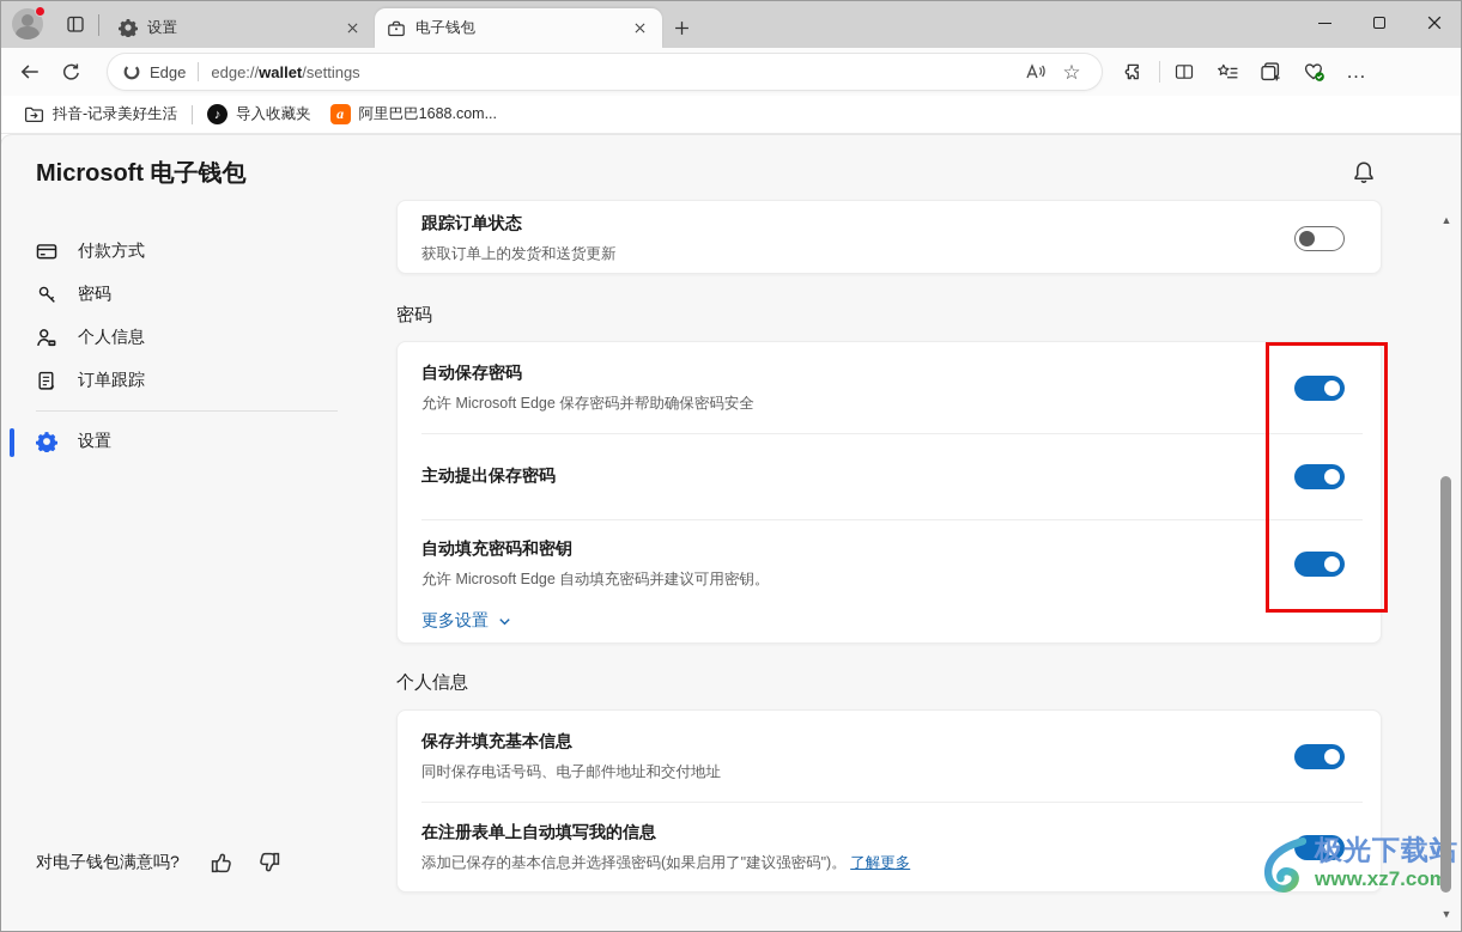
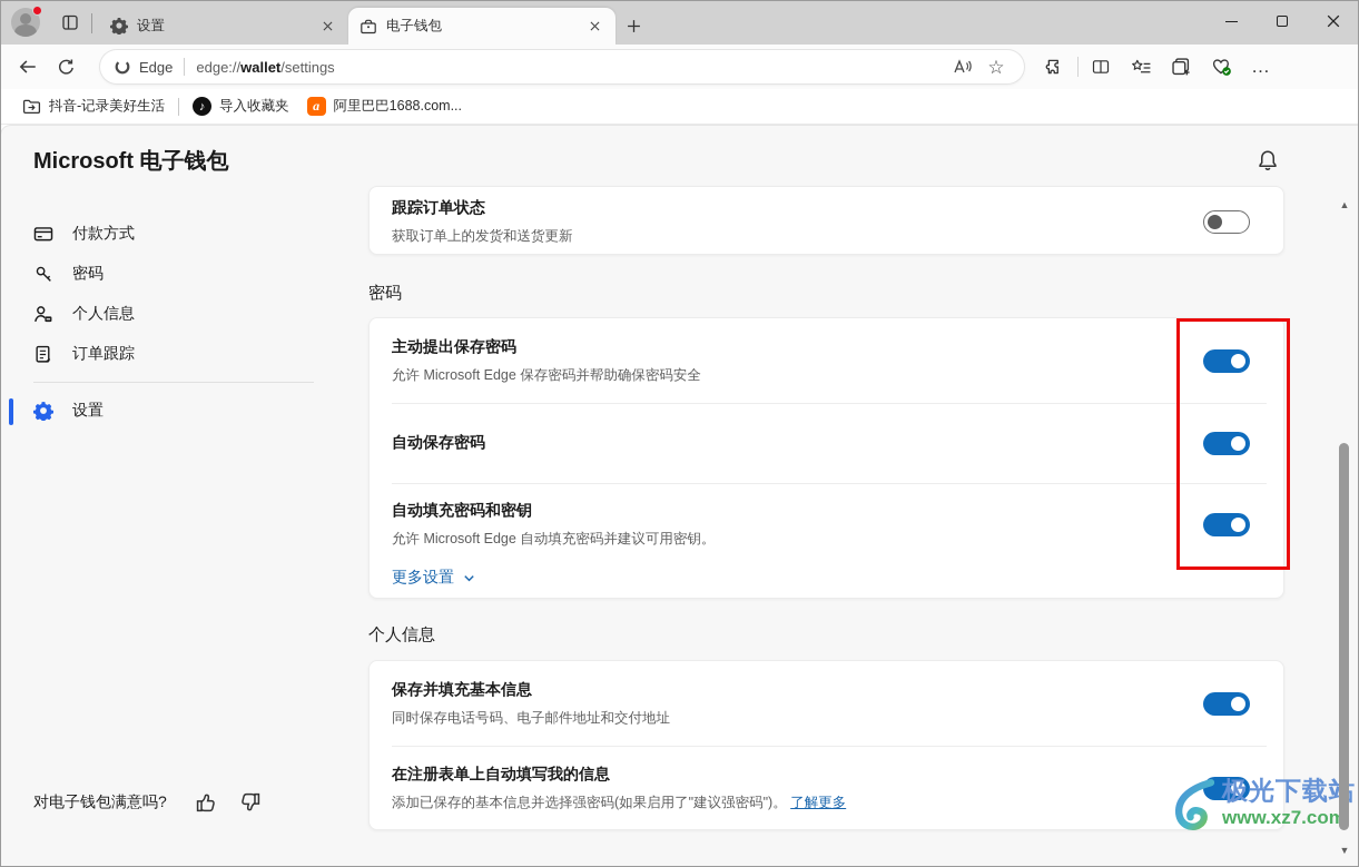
  设置
  电子钱包
  Edge
  edge://wallet/settings
  ☆
  …
  抖音-记录美好生活
  ♪
  导入收藏夹
  a
  阿里巴巴1688.com...
  Microsoft 电子钱包
  付款方式
  密码
  个人信息
  订单跟踪
  设置
  跟踪订单状态
  获取订单上的发货和送货更新
  密码
- 自动保存密码
+ 主动提出保存密码
  允许 Microsoft Edge 保存密码并帮助确保密码安全
- 主动提出保存密码
+ 自动保存密码
  自动填充密码和密钥
  允许 Microsoft Edge 自动填充密码并建议可用密钥。
  更多设置
  个人信息
  保存并填充基本信息
  同时保存电话号码、电子邮件地址和交付地址
  在注册表单上自动填写我的信息
  添加已保存的基本信息并选择强密码(如果启用了"建议强密码")。 了解更多
  对电子钱包满意吗?
  ▲
  ▼
  极光下载
  www.xz7.com
